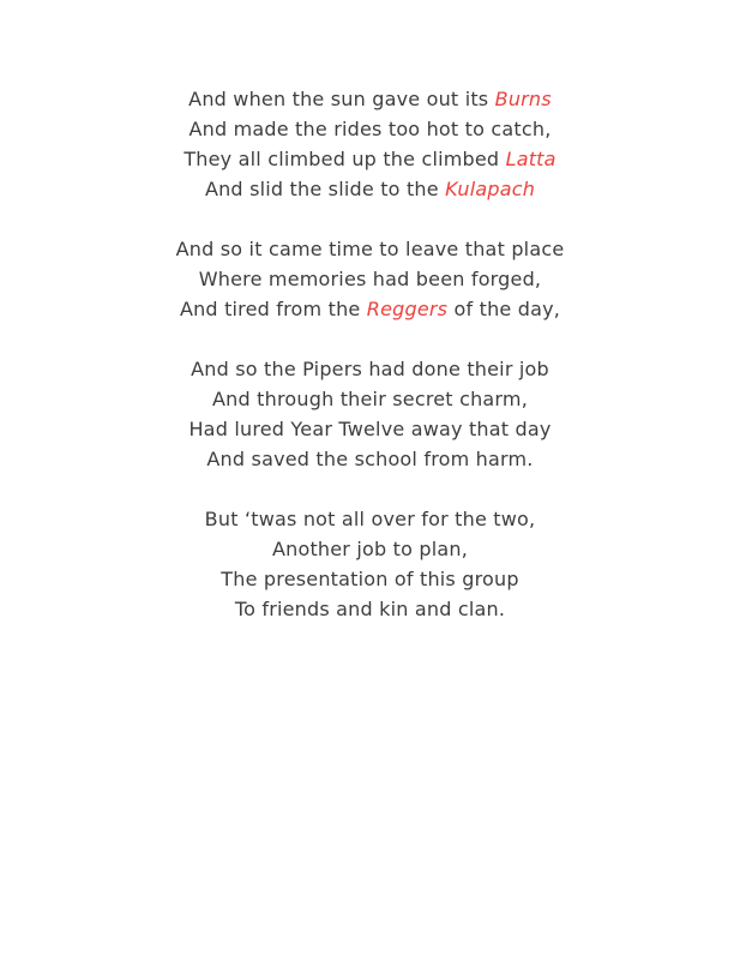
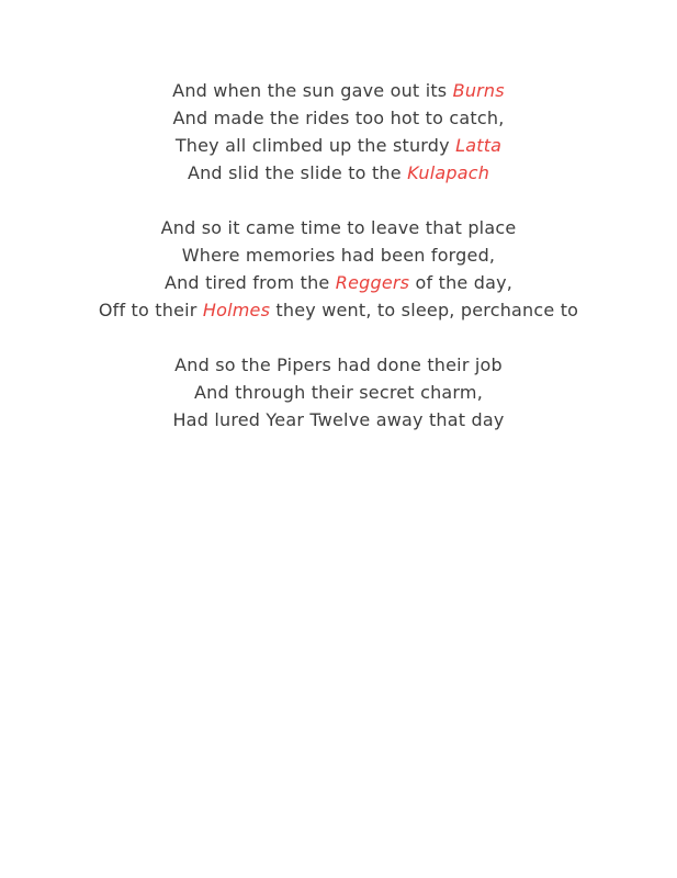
  And when the sun gave out its Burns
  And made the rides too hot to catch,
- They all climbed up the climbed Latta
+ They all climbed up the sturdy Latta
  And slid the slide to the Kulapach
  And so it came time to leave that place
  Where memories had been forged,
  And tired from the Reggers of the day,
+ Off to their Holmes they went, to sleep, perchance to
  And so the Pipers had done their job
  And through their secret charm,
  Had lured Year Twelve away that day
- And saved the school from harm.
- But ‘twas not all over for the two,
- Another job to plan,
- The presentation of this group
- To friends and kin and clan.
